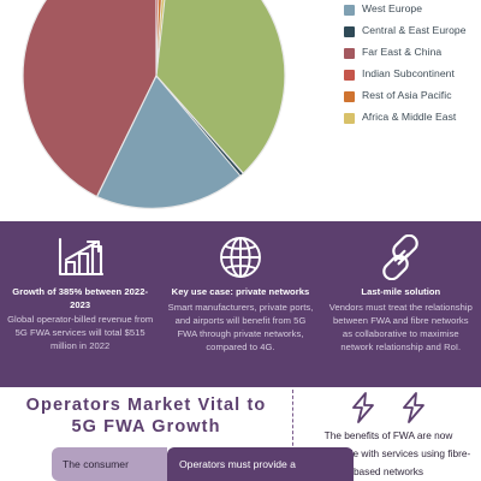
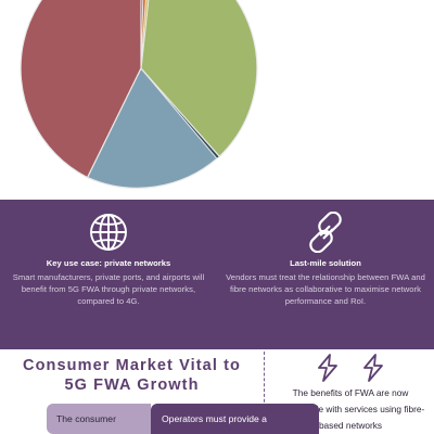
- West Europe
- Central & East Europe
- Far East & China
- Indian Subcontinent
- Rest of Asia Pacific
- Africa & Middle East
- Growth of 385% between 2022-2023
- Global operator-billed revenue from 5G FWA services will total $515 million in 2022
  Key use case: private networks
  Smart manufacturers, private ports, and airports will benefit from 5G FWA through private networks, compared to 4G.
  Last-mile solution
- Vendors must treat the relationship between FWA and fibre networks as collaborative to maximise network relationship and RoI.
+ Vendors must treat the relationship between FWA and fibre networks as collaborative to maximise network performance and RoI.
- Operators Market Vital to 5G FWA Growth
+ Consumer Market Vital to 5G FWA Growth
  The benefits of FWA are now e with services using fibre-based networks
  The consumer
  Operators must provide a
